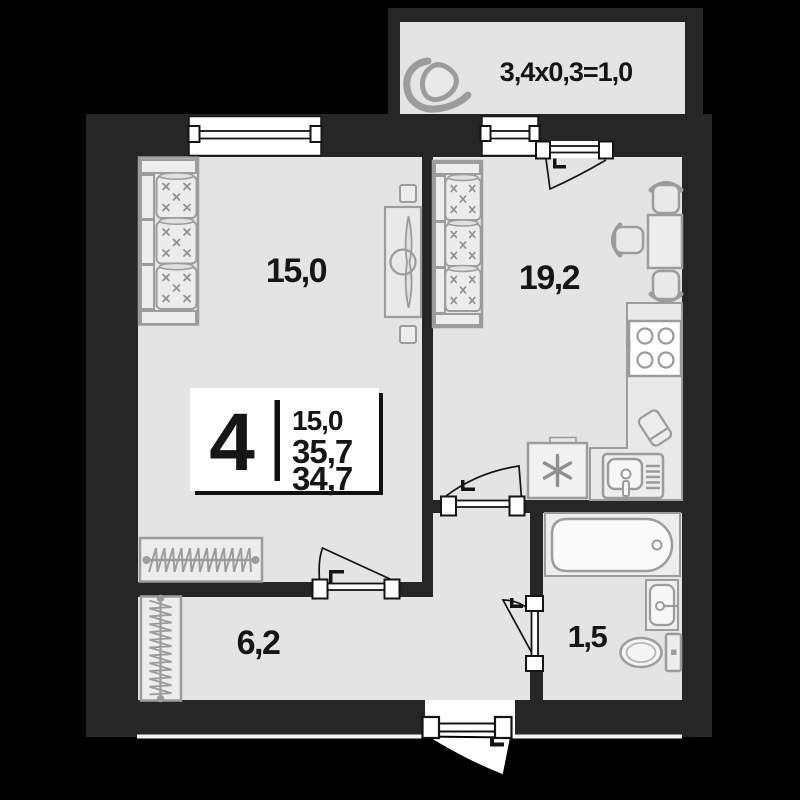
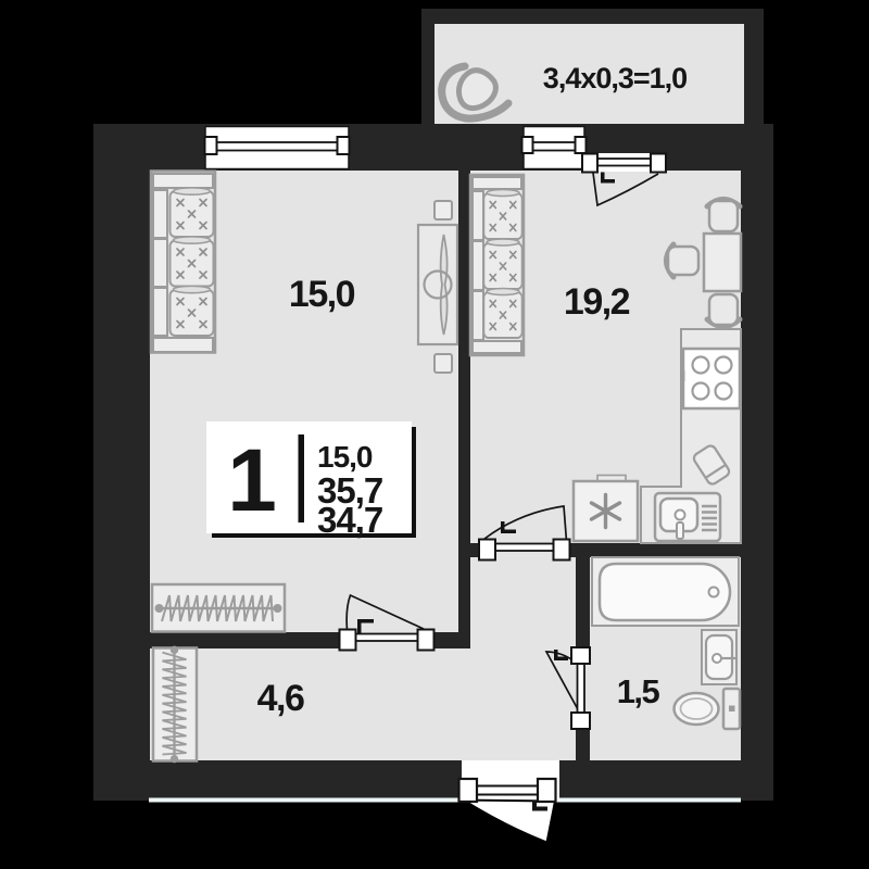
  3,4х0,3=1,0
  15,0
  19,2
- 6,2
+ 4,6
  1,5
- 4
+ 1
  15,0
  35,7
  34,7
